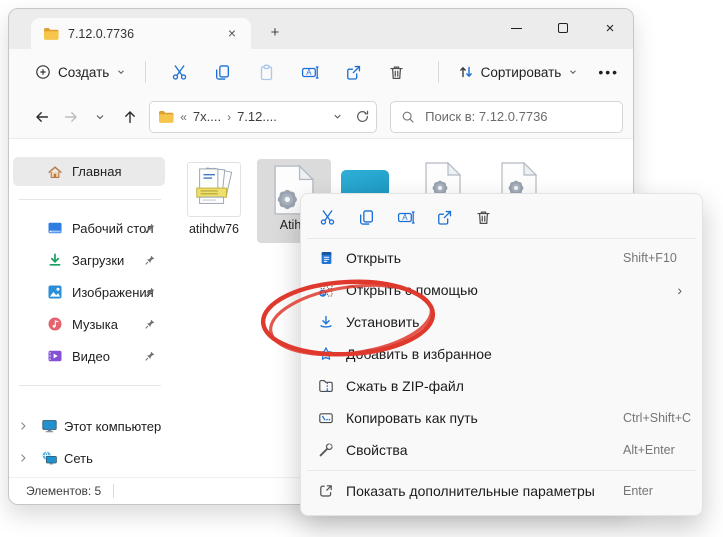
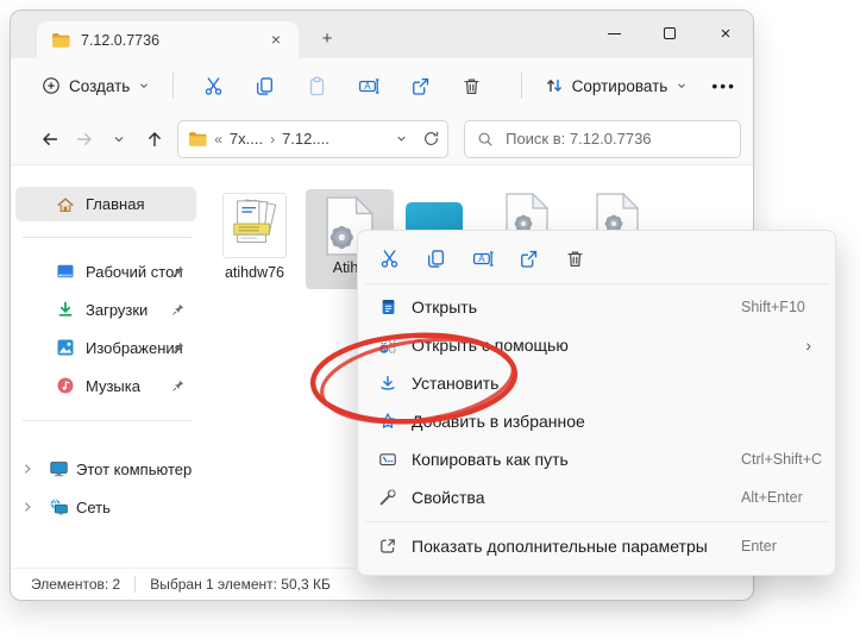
  7.12.0.7736
  ×
  +
  ×
  Создать
  A
  Сортировать
  •••
  «
  7x....
  ›
  7.12....
  Поиск в: 7.12.0.7736
  Главная
  Рабочий сто
  Загрузки
  Изображени
  Музыка
- Видео
  Этот компьютер
  Сеть
  atihdw76
  Atih
- Элементов: 5
+ Элементов: 2
+ Выбран 1 элемент: 50,3 КБ
  A
  Открыть
  Shift+F10
  Открыть помощью
  ›
  Установить
  авить в избранное
- Сжать в ZIP-файл
  Копировать как путь
  Ctrl+Shift+C
  Свойства
  Alt+Enter
  Показать дополнительные параметры
  Enter
